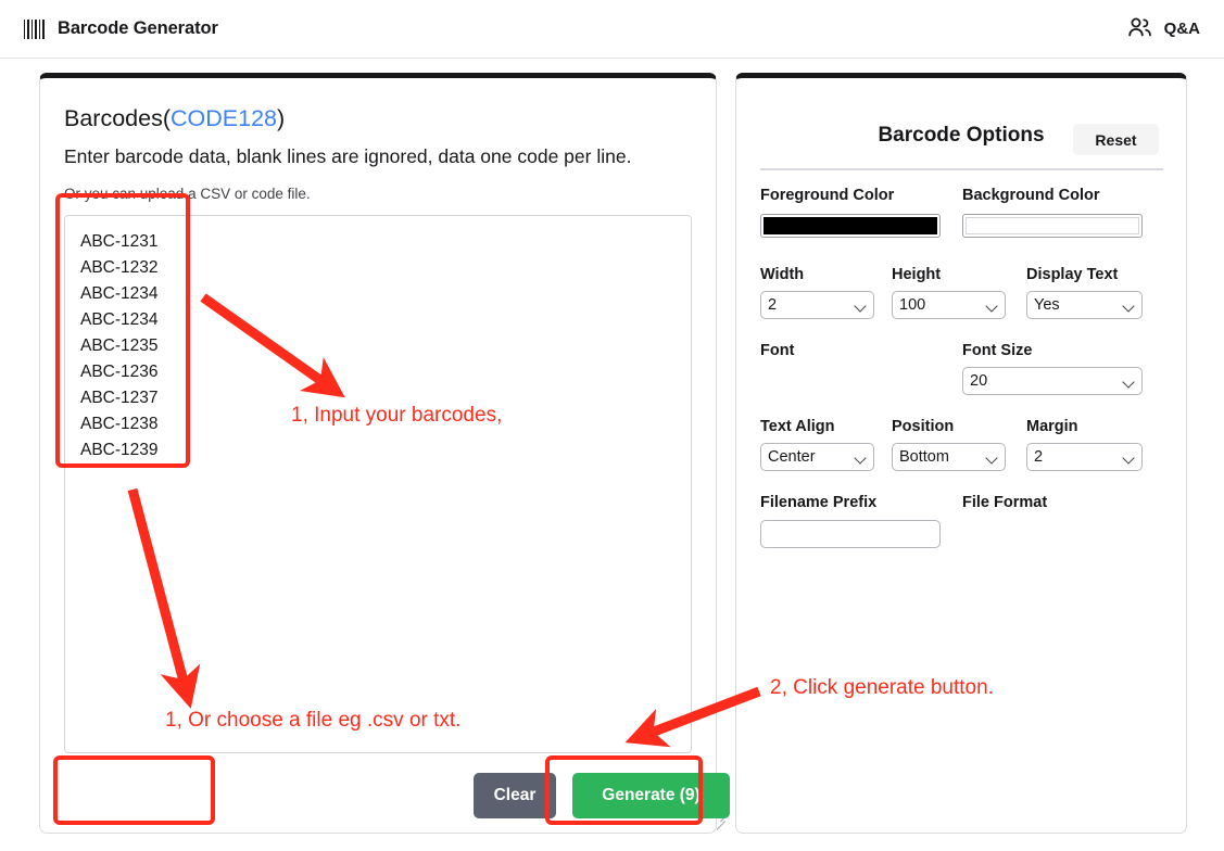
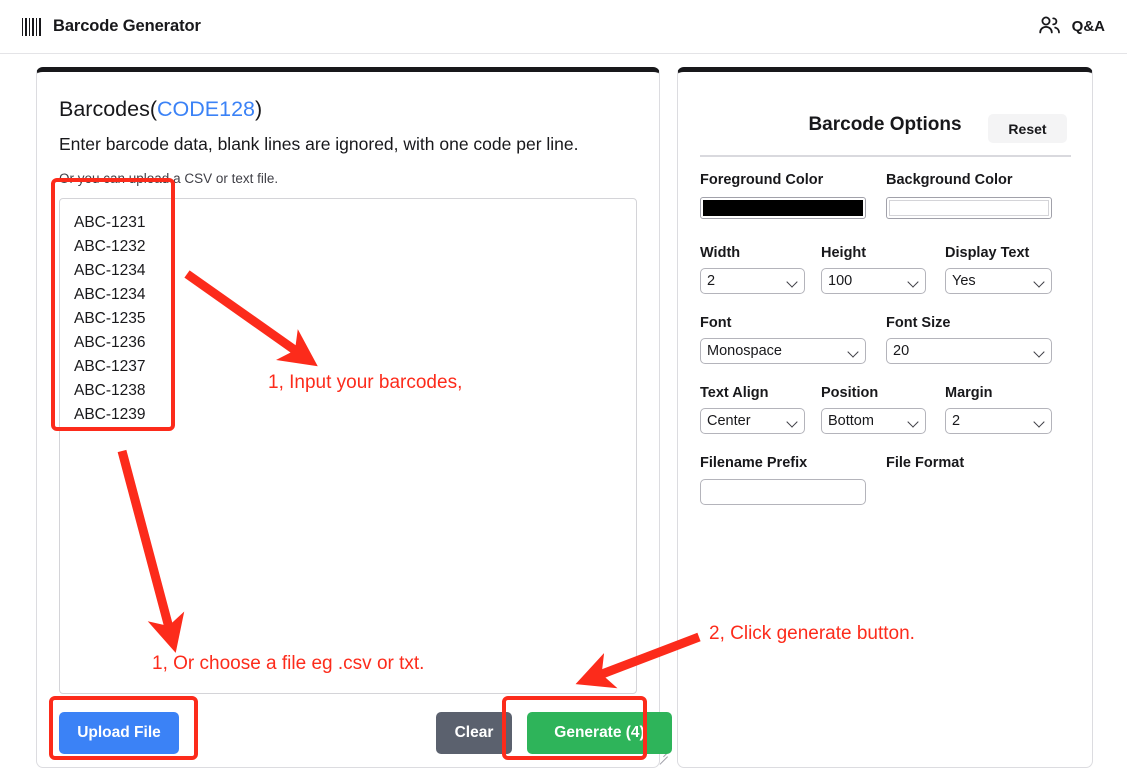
  Barcode Generator
  Q&A
  Barcodes(CODE128)
- Enter barcode data, blank lines are ignored, data one code per line.
+ Enter barcode data, blank lines are ignored, with one code per line.
- Or you can upload a CSV or code file.
+ Or you can upload a CSV or text file.
  ABC-1231
  ABC-1232
  ABC-1234
  ABC-1234
  ABC-1235
  ABC-1236
  ABC-1237
  ABC-1238
  ABC-1239
+ Upload File
  Clear
- Generate (9)
+ Generate (4)
  Barcode Options
  Reset
  Foreground Color
  Background Color
  Width
  2
  Height
  100
  Display Text
  Yes
  Font
+ Monospace
  Font Size
  20
  Text Align
  Center
  Position
  Bottom
  Margin
  2
  Filename Prefix
  File Format
  1, Input your barcodes,
  1, Or choose a file eg .csv or txt.
  2, Click generate button.
